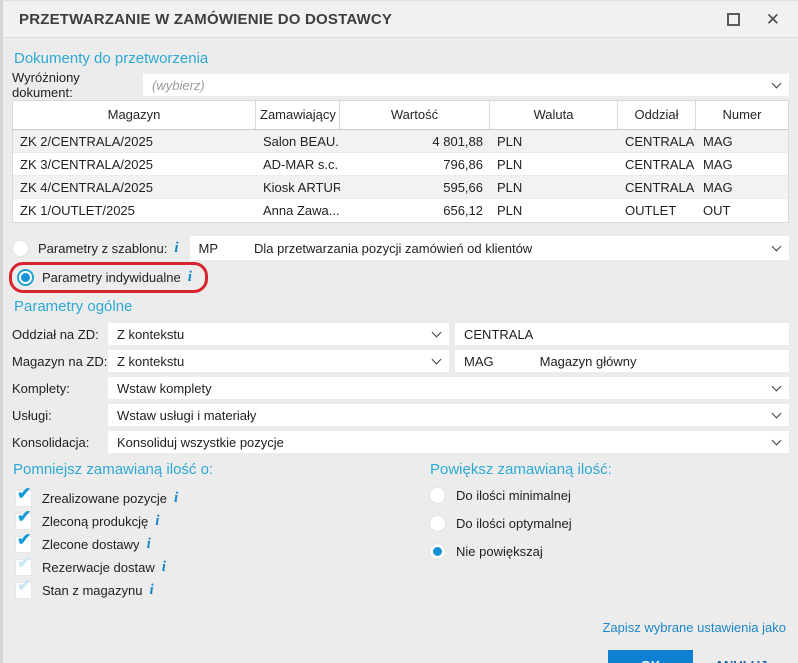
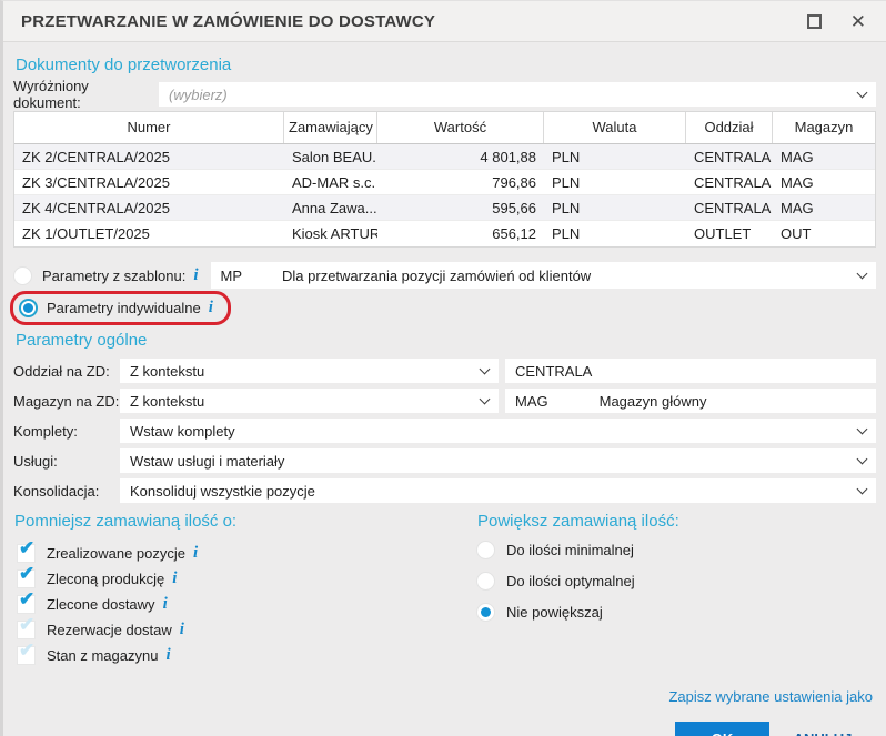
  PRZETWARZANIE W ZAMÓWIENIE DO DOSTAWCY
  ✕
  Dokumenty do przetworzenia
  Wyróżniony dokument:
  (wybierz)
- Magazyn
+ Numer
  Zamawiający
  Wartość
  Waluta
  Oddział
- Numer
+ Magazyn
  ZK 2/CENTRALA/2025
  Salon BEAU.
  4 801,88
  PLN
  CENTRALA
  MAG
  ZK 3/CENTRALA/2025
  AD-MAR s.c.
  796,86
  PLN
  CENTRALA
  MAG
  ZK 4/CENTRALA/2025
- Kiosk ARTUR
+ Anna Zawa...
  595,66
  PLN
  CENTRALA
  MAG
  ZK 1/OUTLET/2025
- Anna Zawa...
+ Kiosk ARTUR
  656,12
  PLN
  OUTLET
  OUT
  Parametry z szablonu:
  i
  MP
  Dla przetwarzania pozycji zamówień od klientów
  Parametry indywidualne
  i
  Parametry ogólne
  Oddział na ZD:
  Z kontekstu
  CENTRALA
  Magazyn na ZD:
  Z kontekstu
  MAG
  Magazyn główny
  Komplety:
  Wstaw komplety
  Usługi:
  Wstaw usługi i materiały
  Konsolidacja:
  Konsoliduj wszystkie pozycje
  Pomniejsz zamawianą ilość o:
  ✔
  Zrealizowane pozycje
  i
  ✔
  Zleconą produkcję
  i
  ✔
  Zlecone dostawy
  i
  ✔
  Rezerwacje dostaw
  i
  ✔
  Stan z magazynu
  i
  Powiększ zamawianą ilość:
  Do ilości minimalnej
  Do ilości optymalnej
  Nie powiększaj
  Zapisz wybrane ustawienia jako
